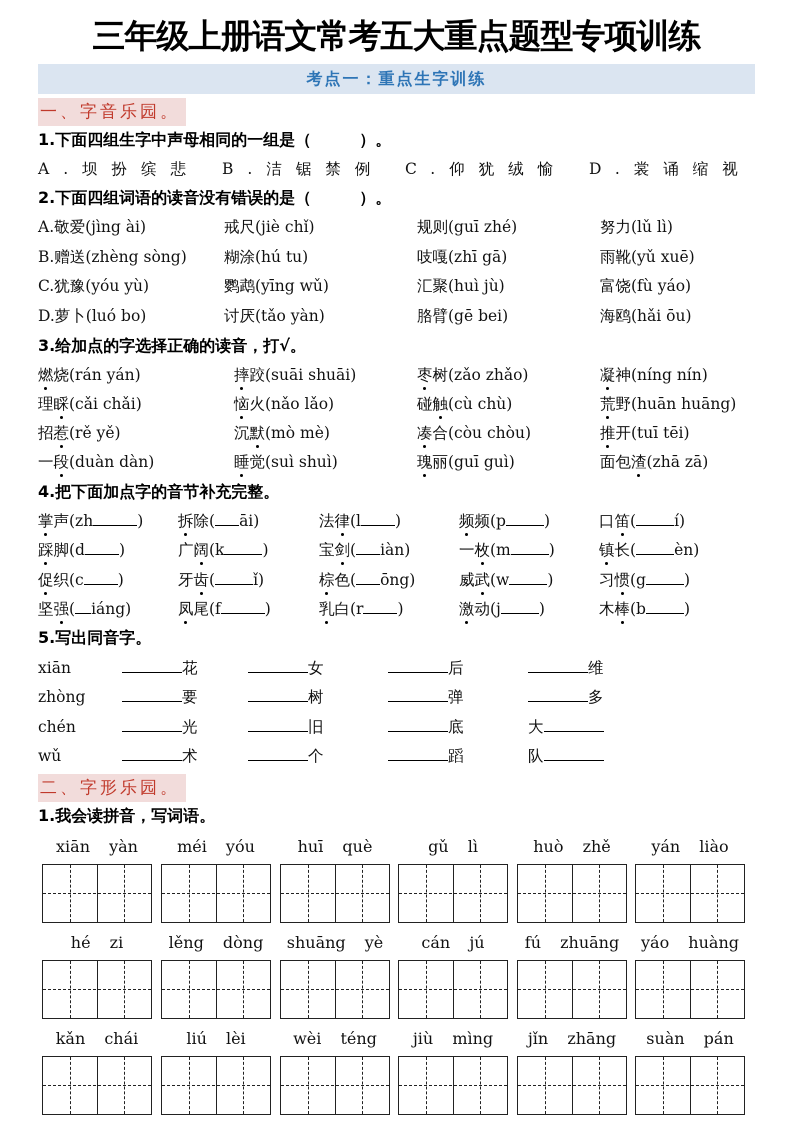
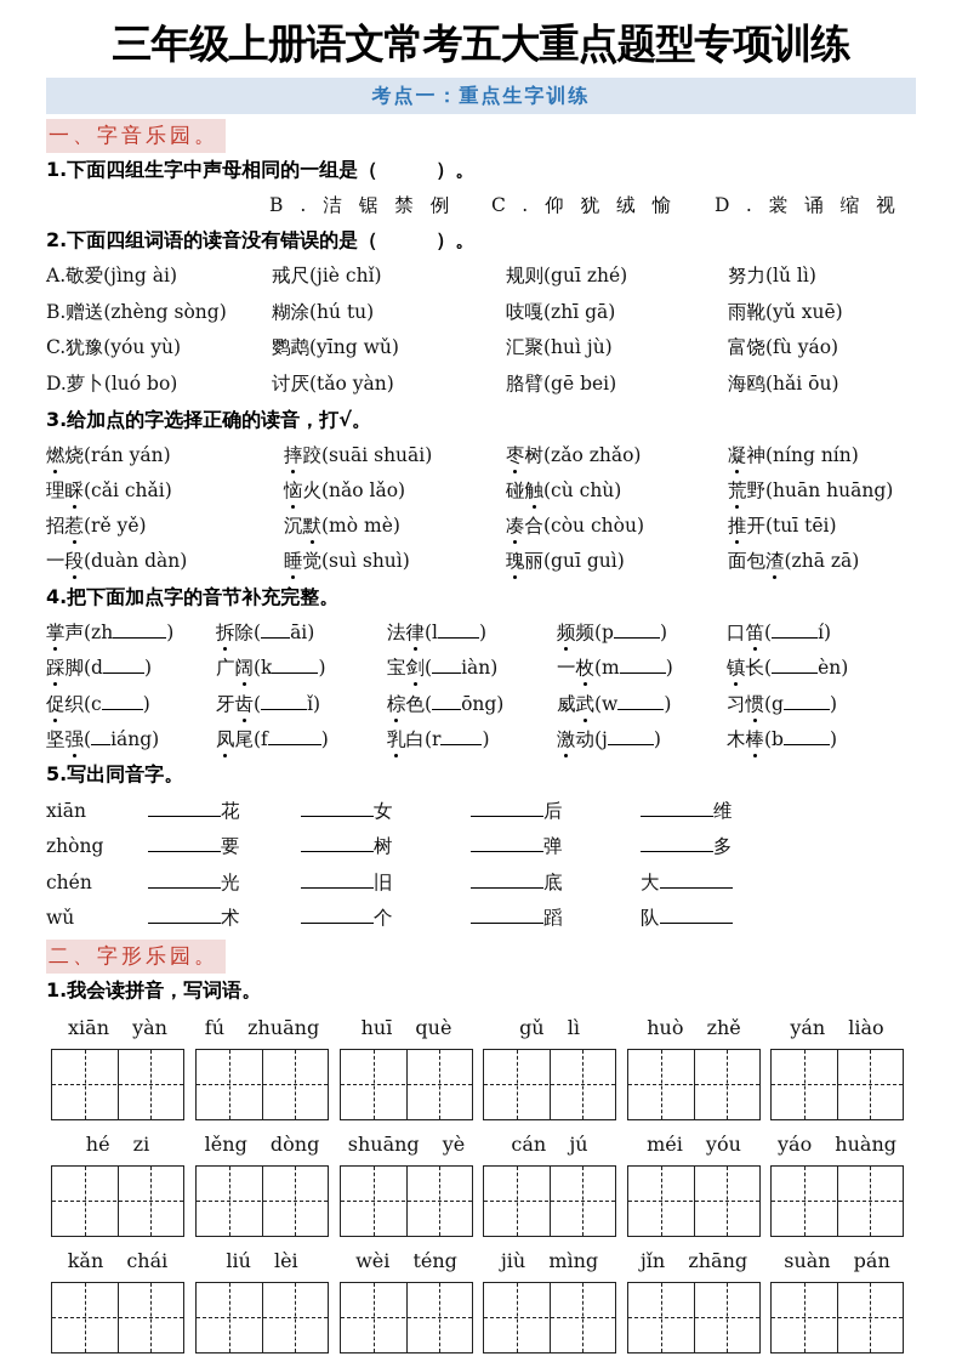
  三年级上册语文常考五大重点题型专项训练
  考点一：重点生字训练
  一、字音乐园。
  1.下面四组生字中声母相同的一组是（ ）。
- A.坝扮缤悲
  B.洁锯禁例
  C.仰犹绒愉
  D.裳诵缩视
  2.下面四组词语的读音没有错误的是（ ）。
  A.敬爱(jìng ài)
  戒尺(jiè chǐ)
  规则(guī zhé)
  努力(lǔ lì)
  B.赠送(zhèng sòng)
  糊涂(hú tu)
  吱嘎(zhī gā)
  雨靴(yǔ xuē)
  C.犹豫(yóu yù)
  鹦鹉(yīng wǔ)
  汇聚(huì jù)
  富饶(fù yáo)
  D.萝卜(luó bo)
  讨厌(tǎo yàn)
  胳臂(gē bei)
  海鸥(hǎi ōu)
  3.给加点的字选择正确的读音，打√。
  燃烧(rán yán)
  摔跤(suāi shuāi)
  枣树(zǎo zhǎo)
  凝神(níng nín)
  理睬(cǎi chǎi)
  恼火(nǎo lǎo)
  碰触(cù chù)
  荒野(huān huāng)
  招惹(rě yě)
  沉默(mò mè)
  凑合(còu chòu)
  推开(tuī tēi)
  一段(duàn dàn)
  睡觉(suì shuì)
  瑰丽(guī guì)
  面包渣(zhā zā)
  4.把下面加点字的音节补充完整。
  掌声(zh )
  拆除( āi)
  法律(l )
  频频(p )
  口笛( í)
  踩脚(d )
  广阔(k )
  宝剑( iàn)
  一枚(m )
  镇长( èn)
  促织(c )
  牙齿( ǐ)
  棕色( ōng)
  威武(w )
  习惯(g )
  坚强( iáng)
  凤尾(f )
  乳白(r )
  激动(j )
  木棒(b )
  5.写出同音字。
  xiān
  花
  女
  后
  维
  zhòng
  要
  树
  弹
  多
  chén
  光
  旧
  底
  大
  wǔ
  术
  个
  蹈
  队
  二、字形乐园。
  1.我会读拼音，写词语。
  xiān yàn
- méi yóu
+ fú zhuāng
  huī què
  gǔ lì
  huò zhě
  yán liào
  hé zi
  lěng dòng
  shuāng yè
  cán jú
- fú zhuāng
+ méi yóu
  yáo huàng
  kǎn chái
  liú lèi
  wèi téng
  jiù mìng
  jǐn zhāng
  suàn pán
